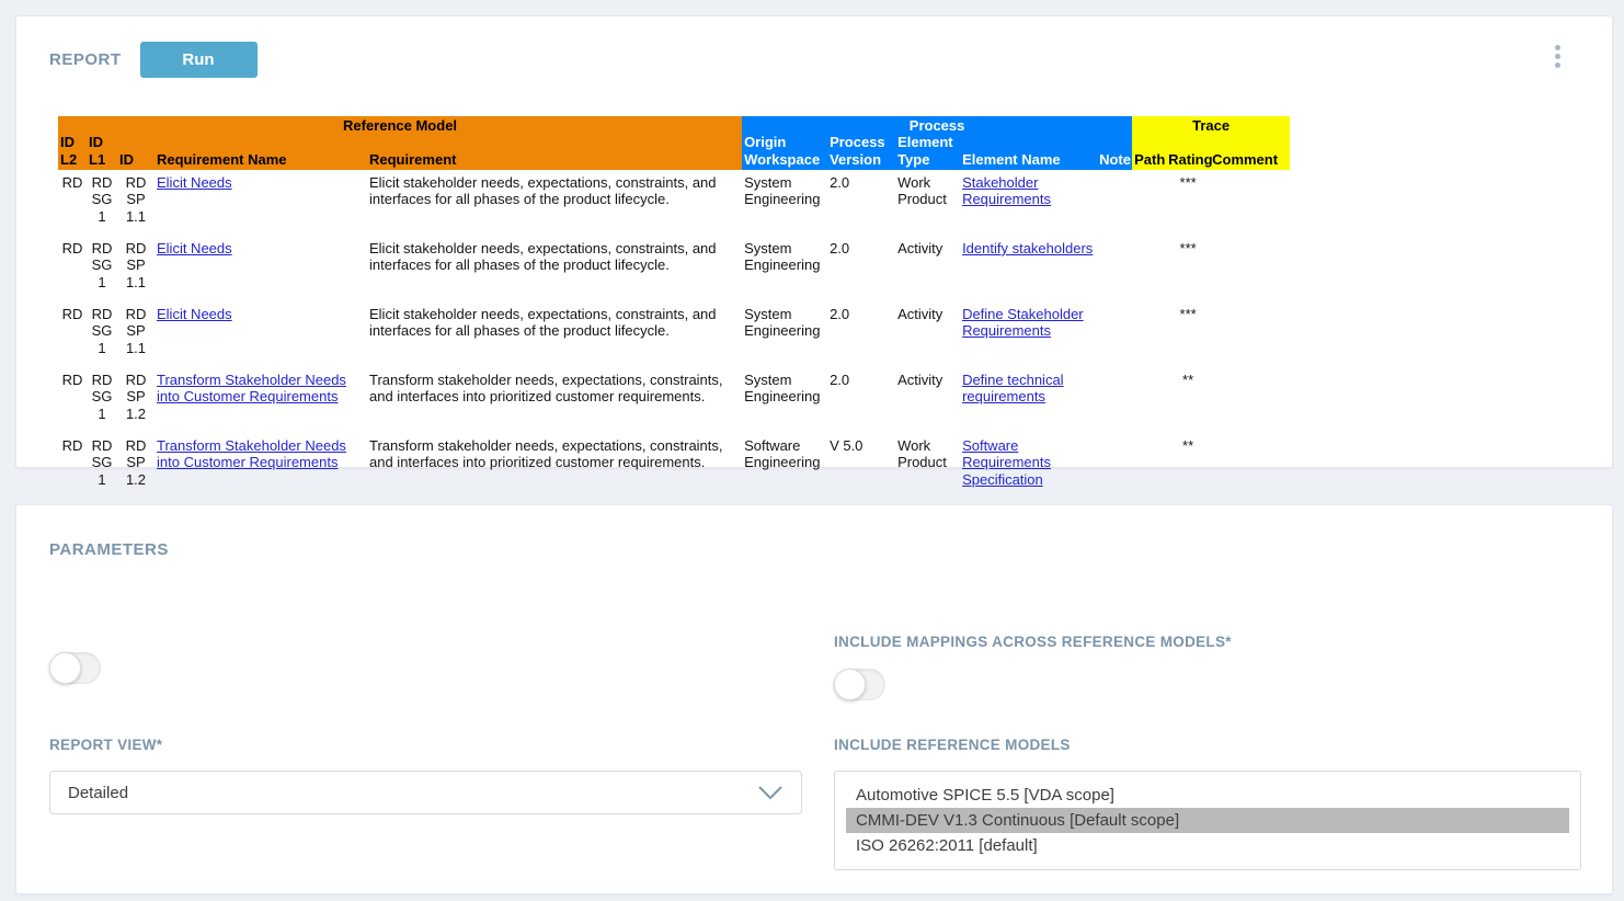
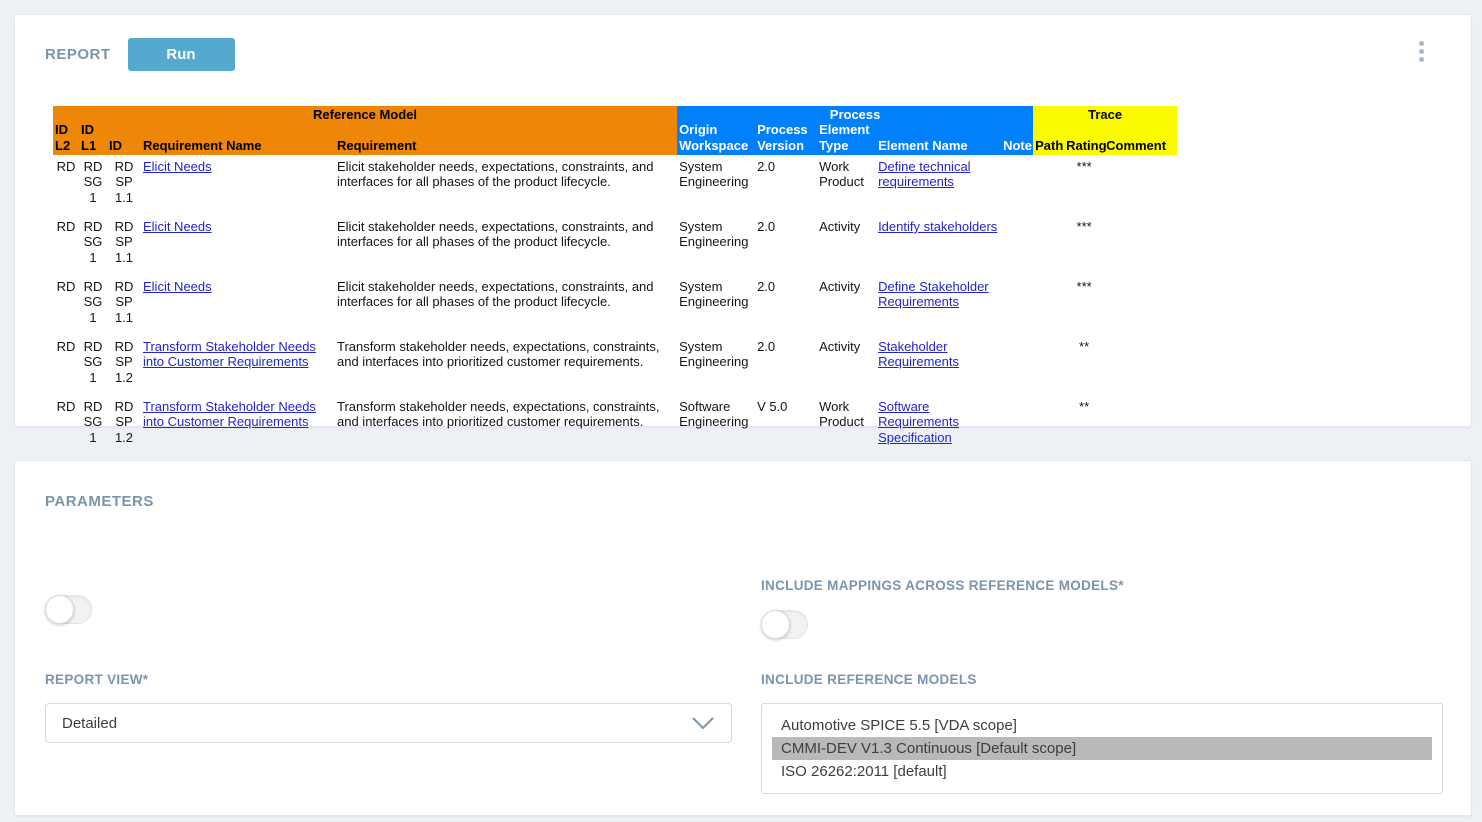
  REPORT
  Run
  Reference Model	Process	Trace
  ID L2	ID L1	ID	Requirement Name	Requirement	Origin Workspace	Process Version	Element Type	Element Name	Note	Path	Rating	Comment
- RD	RD SG 1	RD SP 1.1	Elicit Needs	Elicit stakeholder needs, expectations, constraints, and interfaces for all phases of the product lifecycle.	System Engineering	2.0	Work Product	Stakeholder Requirements			***
+ RD	RD SG 1	RD SP 1.1	Elicit Needs	Elicit stakeholder needs, expectations, constraints, and interfaces for all phases of the product lifecycle.	System Engineering	2.0	Work Product	Define technical requirements			***
  RD	RD SG 1	RD SP 1.1	Elicit Needs	Elicit stakeholder needs, expectations, constraints, and interfaces for all phases of the product lifecycle.	System Engineering	2.0	Activity	Identify stakeholders			***
  RD	RD SG 1	RD SP 1.1	Elicit Needs	Elicit stakeholder needs, expectations, constraints, and interfaces for all phases of the product lifecycle.	System Engineering	2.0	Activity	Define Stakeholder Requirements			***
- RD	RD SG 1	RD SP 1.2	Transform Stakeholder Needs into Customer Requirements	Transform stakeholder needs, expectations, constraints, and interfaces into prioritized customer requirements.	System Engineering	2.0	Activity	Define technical requirements			**
+ RD	RD SG 1	RD SP 1.2	Transform Stakeholder Needs into Customer Requirements	Transform stakeholder needs, expectations, constraints, and interfaces into prioritized customer requirements.	System Engineering	2.0	Activity	Stakeholder Requirements			**
  RD	RD SG 1	RD SP 1.2	Transform Stakeholder Needs into Customer Requirements	Transform stakeholder needs, expectations, constraints, and interfaces into prioritized customer requirements.	Software Engineering	V 5.0	Work Product	Software Requirements Specification			**
  PARAMETERS
  INCLUDE MAPPINGS ACROSS REFERENCE MODELS*
  REPORT VIEW*
  Detailed
  INCLUDE REFERENCE MODELS
  Automotive SPICE 5.5 [VDA scope]
  CMMI-DEV V1.3 Continuous [Default scope]
  ISO 26262:2011 [default]
